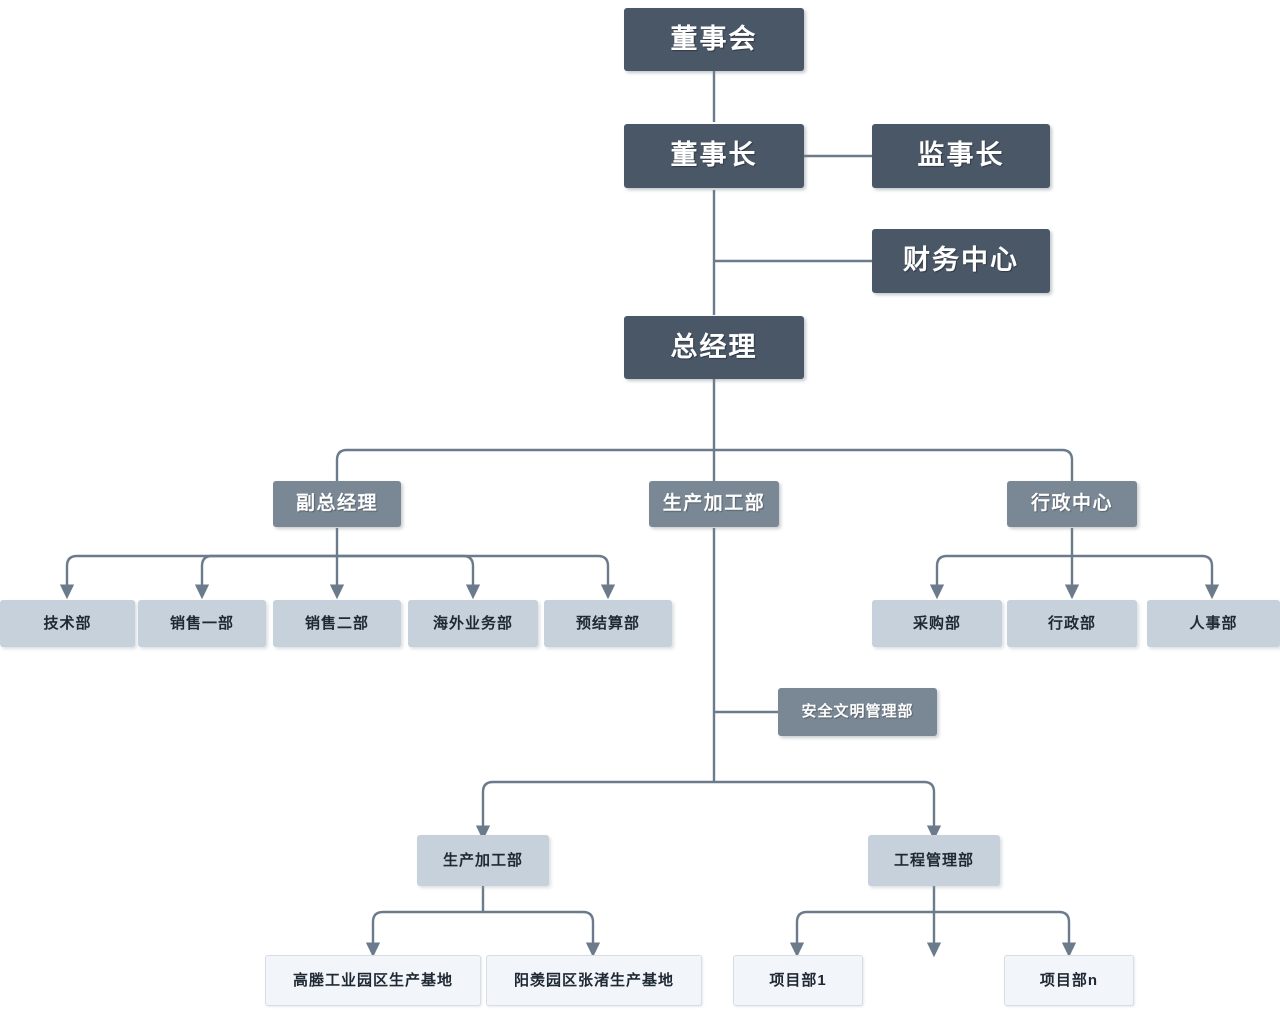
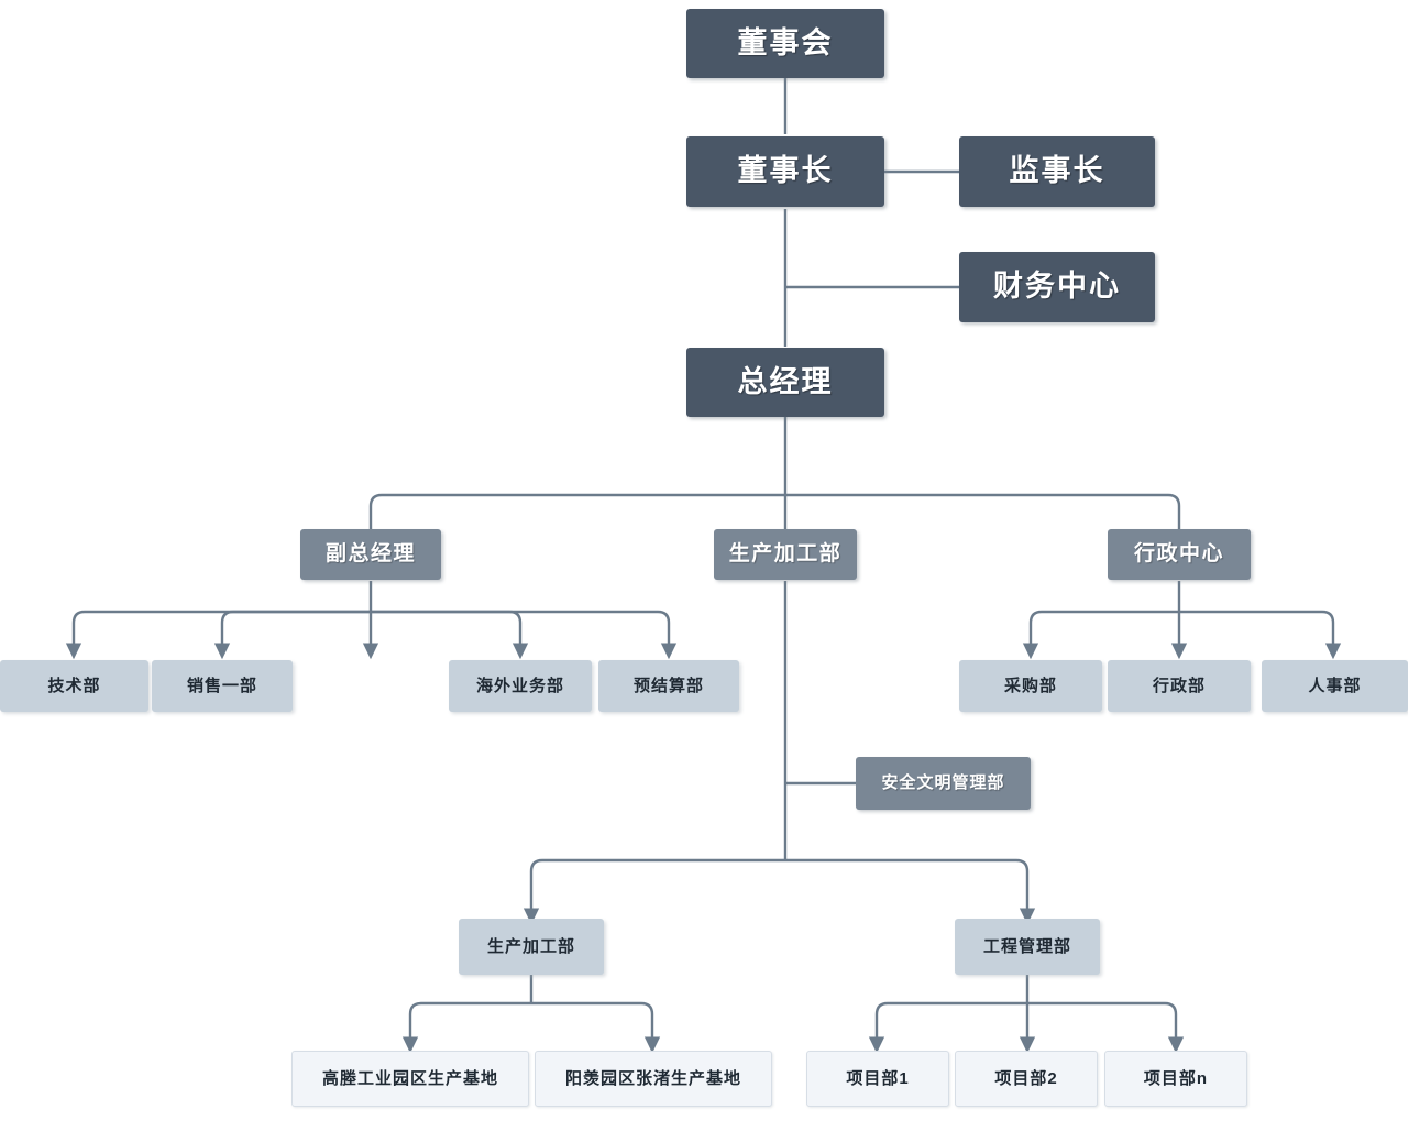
  董事会
  董事长
  监事长
  财务中心
  总经理
  副总经理
  生产加工部
  行政中心
  安全文明管理部
  技术部
  销售一部
- 销售二部
  海外业务部
  预结算部
  采购部
  行政部
  人事部
  生产加工部
  工程管理部
  高塍工业园区生产基地
  阳羡园区张渚生产基地
  项目部1
+ 项目部2
  项目部n
